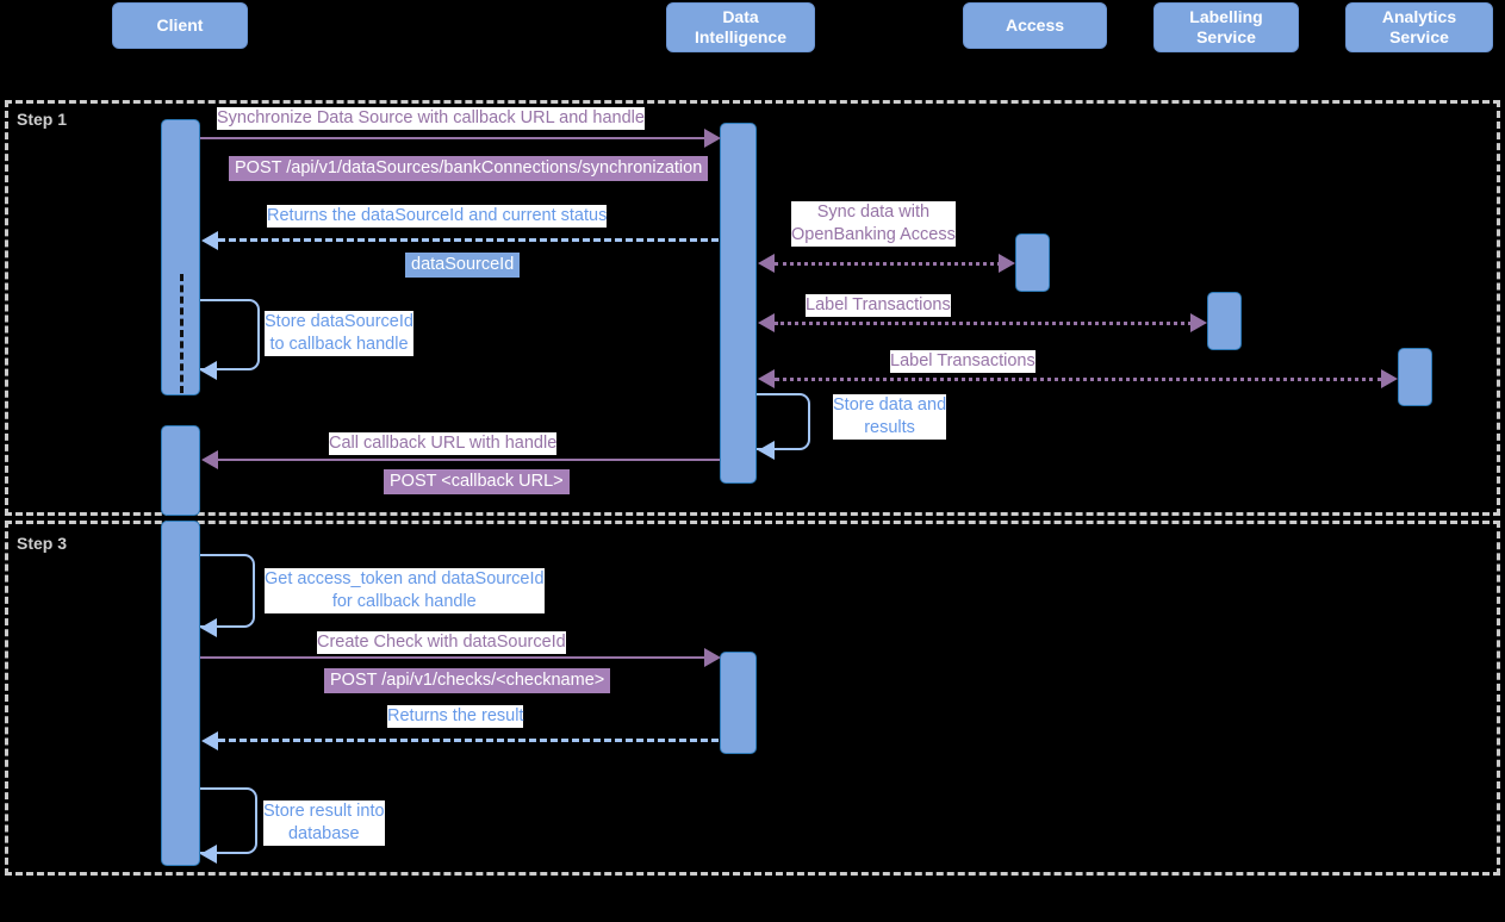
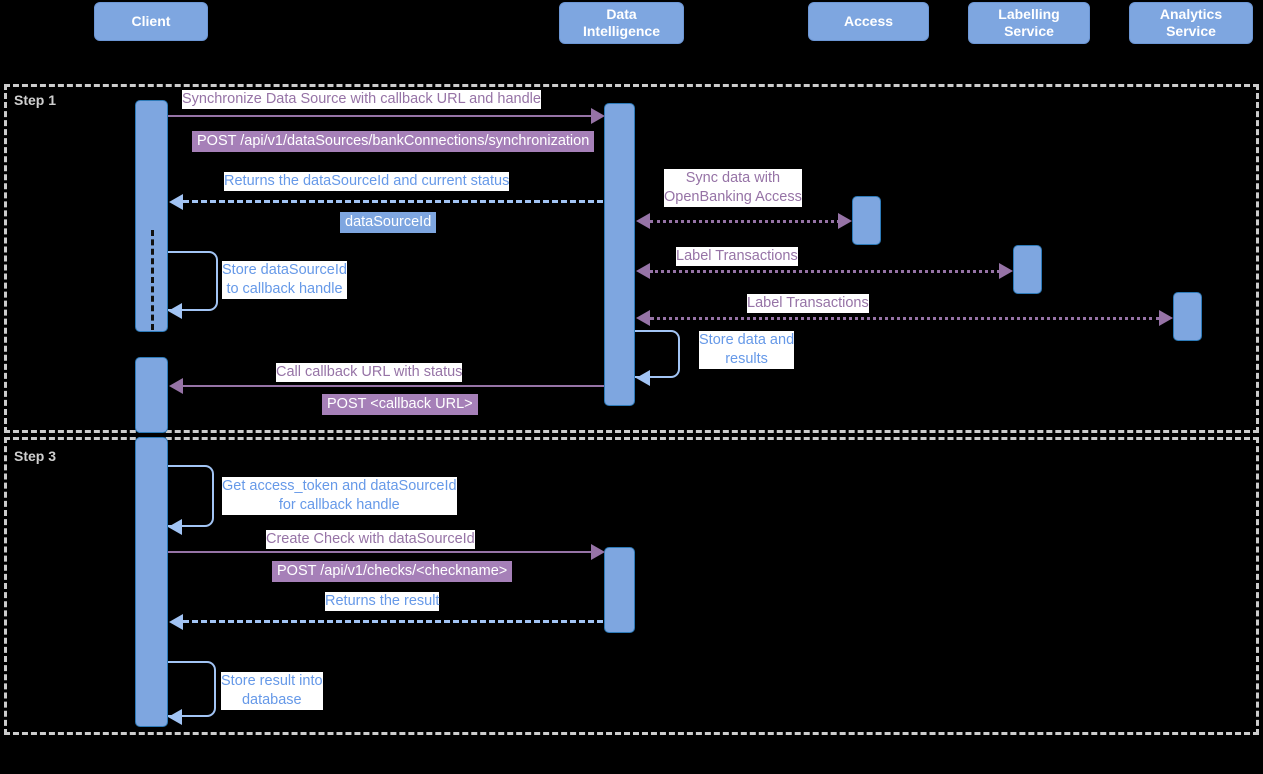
  Client
  Data
  Intelligence
  Access
  Labelling
  Service
  Analytics
  Service
  Step 1
  Step 3
  Synchronize Data Source with callback URL and handle
  POST /api/v1/dataSources/bankConnections/synchronization
  Returns the dataSourceId and current status
  dataSourceId
  Store dataSourceId
  to callback handle
  Sync data with
  OpenBanking Access
  Label Transactions
  Label Transactions
  Store data and
  results
- Call callback URL with handle
+ Call callback URL with status
  POST <callback URL>
  Get access_token and dataSourceId
  for callback handle
  Create Check with dataSourceId
  POST /api/v1/checks/<checkname>
  Returns the result
  Store result into
  database
